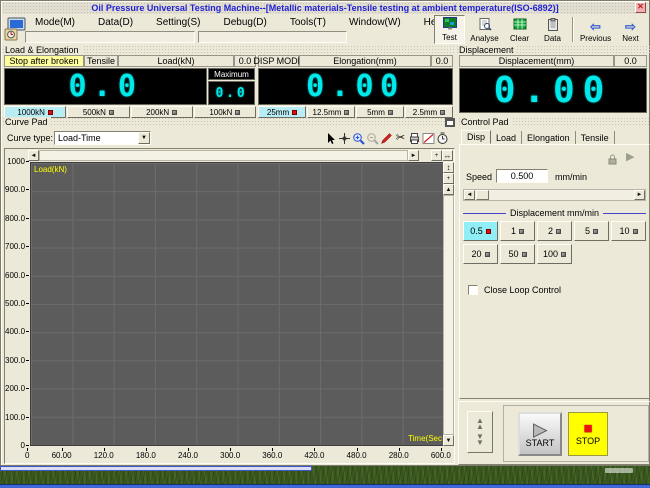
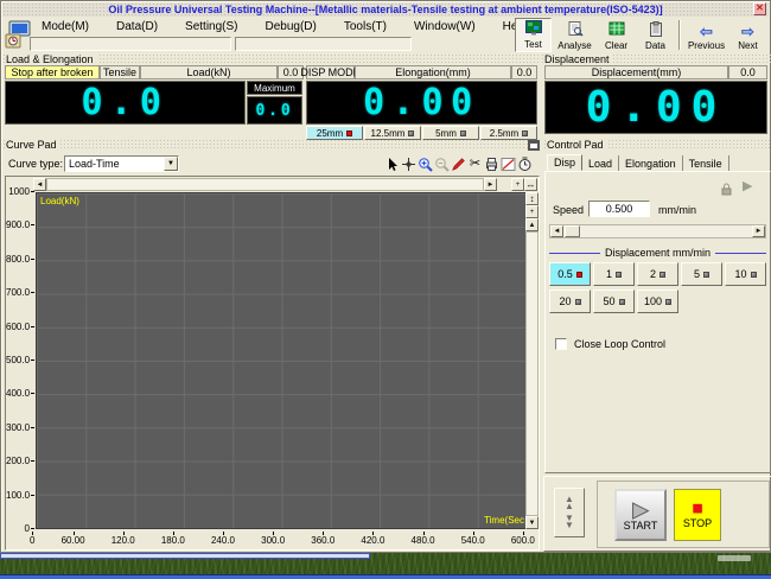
- Oil Pressure Universal Testing Machine--[Metallic materials-Tensile testing at ambient temperature(ISO-6892)]
+ Oil Pressure Universal Testing Machine--[Metallic materials-Tensile testing at ambient temperature(ISO-5423)]
  ✕
  Mode(M)
  Data(D)
  Setting(S)
  Debug(D)
  Tools(T)
  Window(W)
  Test
  Analyse
  Clear
  Data
  ⇦
  Previous
  ⇨
  Next
  Load & Elongation
  Stop after broken
  Tensile
  Load(kN)
  0.0
  DISP MOD
  Elongation(mm)
  0.0
  0.0
  Maximum
  0.0
  0.00
- 1000kN
- 500kN
- 200kN
- 100kN
  25mm
  12.5mm
  5mm
  2.5mm
  Displacement
  Displacement(mm)
  0.0
  0.00
  Curve Pad
  Curve type:
  Load-Time
  ✂
  ↔
  1000
  900.0
  800.0
  700.0
  600.0
  500.0
  400.0
  300.0
  200.0
  100.0
  0
  Load(kN)
  Time(Sec
  ↕
  0
  60.00
  120.0
  180.0
  240.0
  300.0
  360.0
  420.0
  480.0
- 280.0
+ 540.0
  600.0
  Control Pad
  Disp
  Load
  Elongation
  Tensile
  ▶
  Speed
  0.500
  mm/min
  Displacement mm/min
  0.5
  1
  2
  5
  10
  20
  50
  100
  Close Loop Control
  ▲
  ▲
  ▼
  ▼
  ▶
  START
  ■
  STOP
